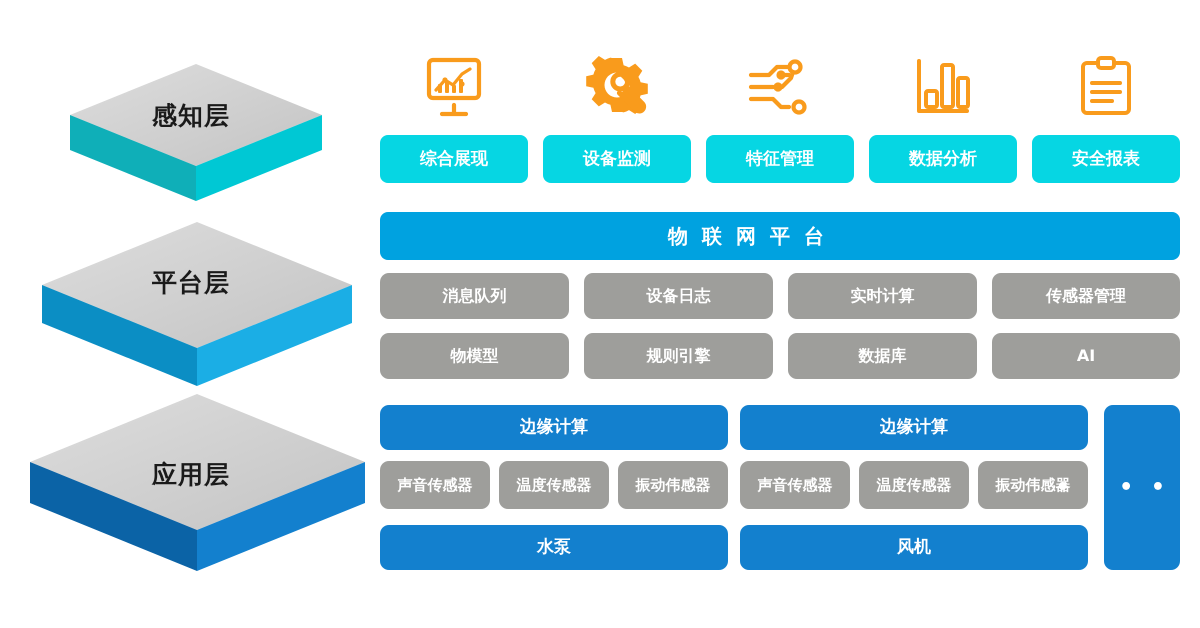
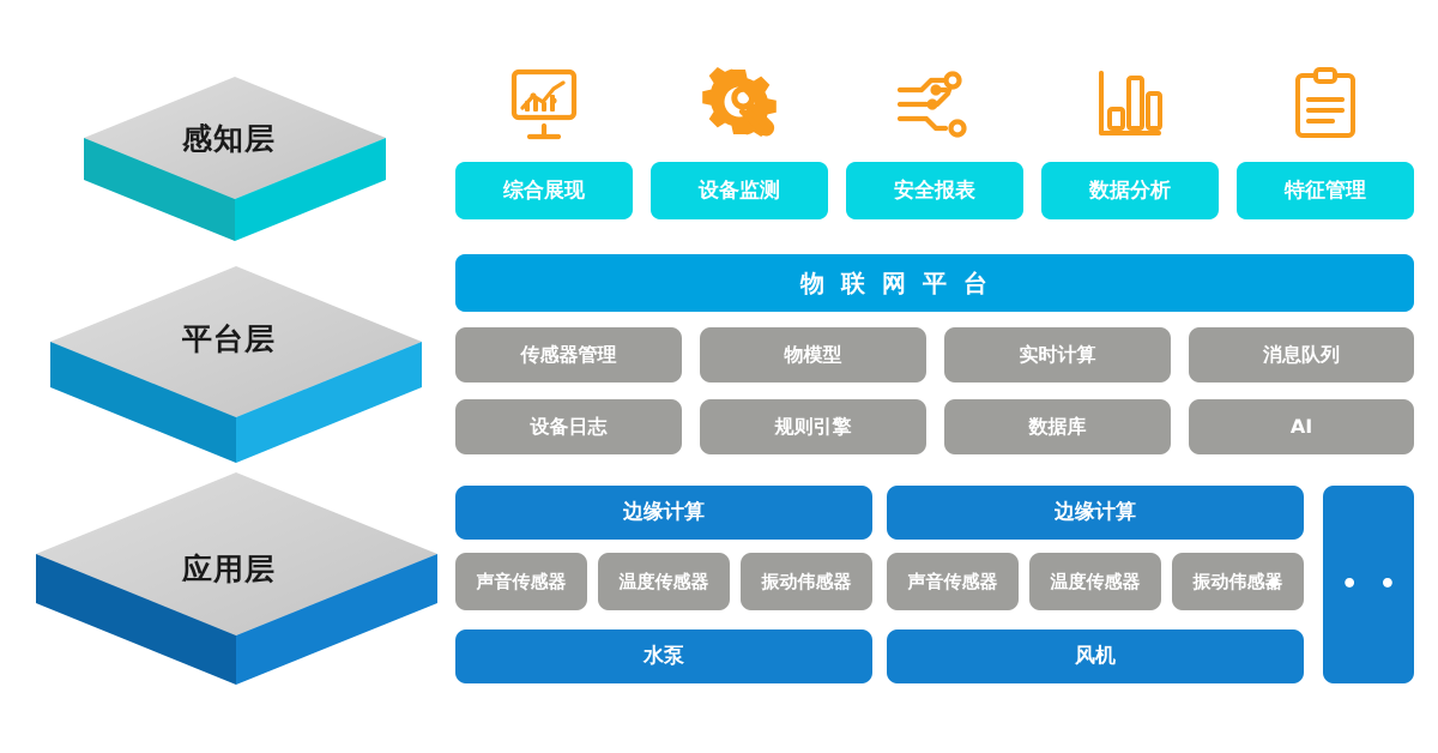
  感知层
  平台层
  应用层
  综合展现
  设备监测
- 特征管理
+ 安全报表
  数据分析
- 安全报表
+ 特征管理
  物联网平台
- 消息队列
+ 传感器管理
- 设备日志
+ 物模型
  实时计算
- 传感器管理
+ 消息队列
- 物模型
+ 设备日志
  规则引擎
  数据库
  AI
  边缘计算
  声音传感器
  温度传感器
  振动伟感器
  水泵
  边缘计算
  声音传感器
  温度传感器
  振动伟感器
  风机
  • • • • •
